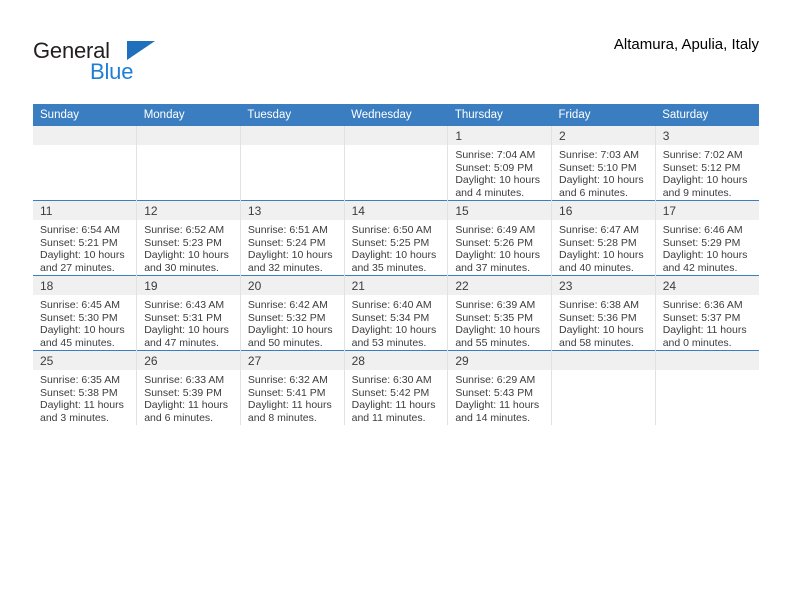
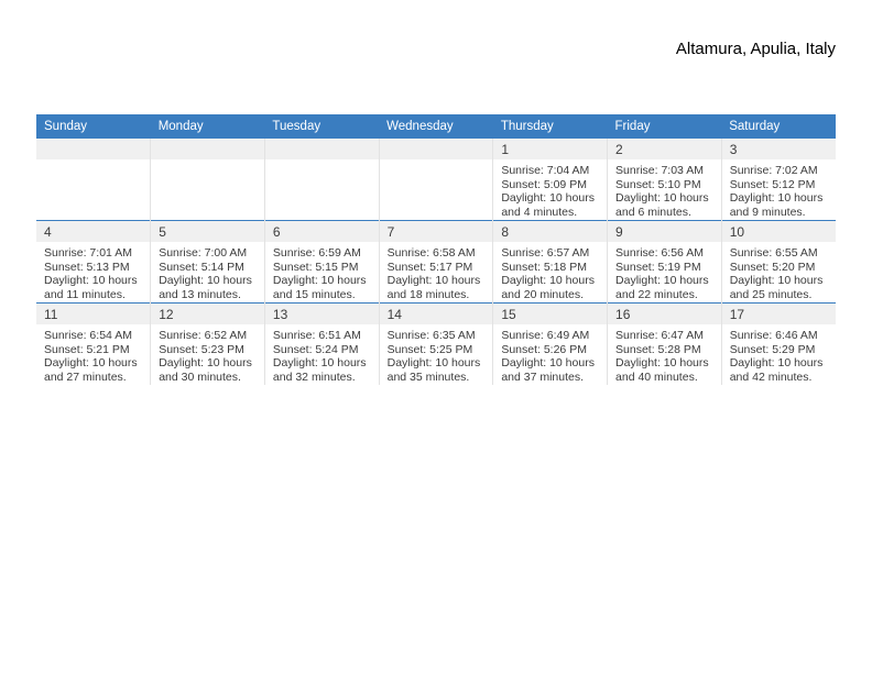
- General
- Blue
  Altamura, Apulia, Italy
  Sunday	Monday	Tuesday	Wednesday	Thursday	Friday	Saturday
  				1Sunrise: 7:04 AMSunset: 5:09 PMDaylight: 10 hoursand 4 minutes.	2Sunrise: 7:03 AMSunset: 5:10 PMDaylight: 10 hoursand 6 minutes.	3Sunrise: 7:02 AMSunset: 5:12 PMDaylight: 10 hoursand 9 minutes.
+ 4Sunrise: 7:01 AMSunset: 5:13 PMDaylight: 10 hoursand 11 minutes.	5Sunrise: 7:00 AMSunset: 5:14 PMDaylight: 10 hoursand 13 minutes.	6Sunrise: 6:59 AMSunset: 5:15 PMDaylight: 10 hoursand 15 minutes.	7Sunrise: 6:58 AMSunset: 5:17 PMDaylight: 10 hoursand 18 minutes.	8Sunrise: 6:57 AMSunset: 5:18 PMDaylight: 10 hoursand 20 minutes.	9Sunrise: 6:56 AMSunset: 5:19 PMDaylight: 10 hoursand 22 minutes.	10Sunrise: 6:55 AMSunset: 5:20 PMDaylight: 10 hoursand 25 minutes.
- 11Sunrise: 6:54 AMSunset: 5:21 PMDaylight: 10 hoursand 27 minutes.	12Sunrise: 6:52 AMSunset: 5:23 PMDaylight: 10 hoursand 30 minutes.	13Sunrise: 6:51 AMSunset: 5:24 PMDaylight: 10 hoursand 32 minutes.	14Sunrise: 6:50 AMSunset: 5:25 PMDaylight: 10 hoursand 35 minutes.	15Sunrise: 6:49 AMSunset: 5:26 PMDaylight: 10 hoursand 37 minutes.	16Sunrise: 6:47 AMSunset: 5:28 PMDaylight: 10 hoursand 40 minutes.	17Sunrise: 6:46 AMSunset: 5:29 PMDaylight: 10 hoursand 42 minutes.
+ 11Sunrise: 6:54 AMSunset: 5:21 PMDaylight: 10 hoursand 27 minutes.	12Sunrise: 6:52 AMSunset: 5:23 PMDaylight: 10 hoursand 30 minutes.	13Sunrise: 6:51 AMSunset: 5:24 PMDaylight: 10 hoursand 32 minutes.	14Sunrise: 6:35 AMSunset: 5:25 PMDaylight: 10 hoursand 35 minutes.	15Sunrise: 6:49 AMSunset: 5:26 PMDaylight: 10 hoursand 37 minutes.	16Sunrise: 6:47 AMSunset: 5:28 PMDaylight: 10 hoursand 40 minutes.	17Sunrise: 6:46 AMSunset: 5:29 PMDaylight: 10 hoursand 42 minutes.
- 18Sunrise: 6:45 AMSunset: 5:30 PMDaylight: 10 hoursand 45 minutes.	19Sunrise: 6:43 AMSunset: 5:31 PMDaylight: 10 hoursand 47 minutes.	20Sunrise: 6:42 AMSunset: 5:32 PMDaylight: 10 hoursand 50 minutes.	21Sunrise: 6:40 AMSunset: 5:34 PMDaylight: 10 hoursand 53 minutes.	22Sunrise: 6:39 AMSunset: 5:35 PMDaylight: 10 hoursand 55 minutes.	23Sunrise: 6:38 AMSunset: 5:36 PMDaylight: 10 hoursand 58 minutes.	24Sunrise: 6:36 AMSunset: 5:37 PMDaylight: 11 hoursand 0 minutes.
- 25Sunrise: 6:35 AMSunset: 5:38 PMDaylight: 11 hoursand 3 minutes.	26Sunrise: 6:33 AMSunset: 5:39 PMDaylight: 11 hoursand 6 minutes.	27Sunrise: 6:32 AMSunset: 5:41 PMDaylight: 11 hoursand 8 minutes.	28Sunrise: 6:30 AMSunset: 5:42 PMDaylight: 11 hoursand 11 minutes.	29Sunrise: 6:29 AMSunset: 5:43 PMDaylight: 11 hoursand 14 minutes.
